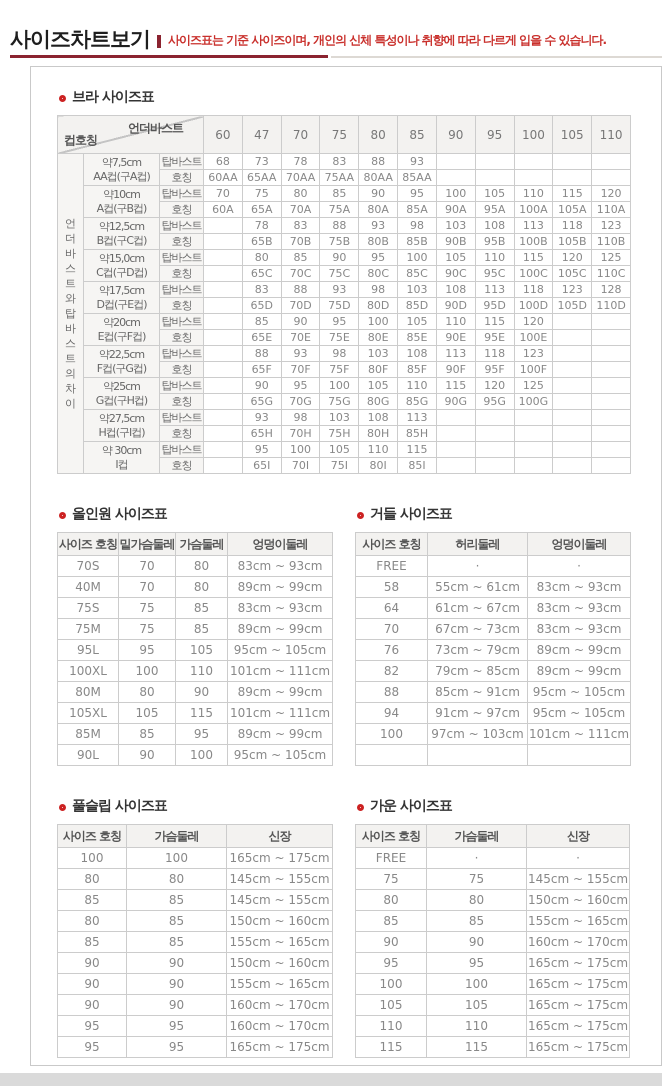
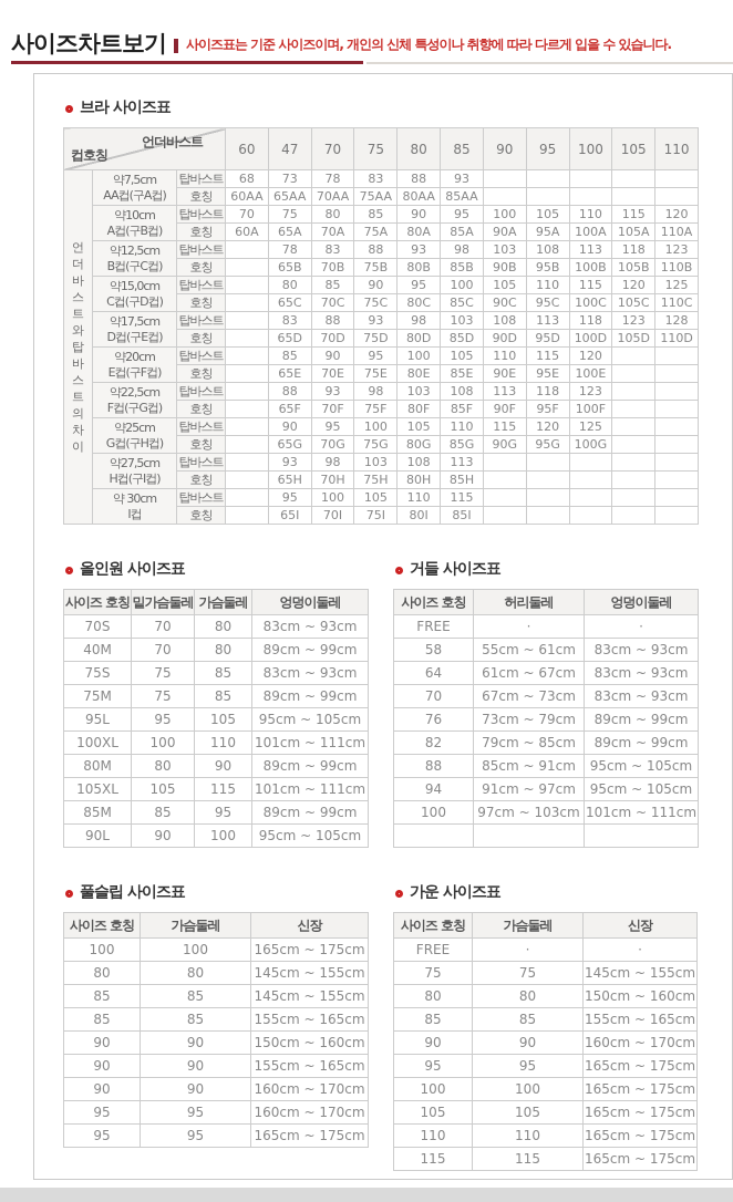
  사이즈차트보기
  사이즈표는 기준 사이즈이며, 개인의 신체 특성이나 취향에 따라 다르게 입을 수 있습니다.
  브라 사이즈표
  언더바스트컵호칭	60	47	70	75	80	85	90	95	100	105	110
  언 더 바 스 트 와 탑 바 스 트 의 차 이	약7,5cmAA컵(구A컵)	탑바스트	68	73	78	83	88	93
  호칭	60AA	65AA	70AA	75AA	80AA	85AA
  약10cmA컵(구B컵)	탑바스트	70	75	80	85	90	95	100	105	110	115	120
  호칭	60A	65A	70A	75A	80A	85A	90A	95A	100A	105A	110A
  약12,5cmB컵(구C컵)	탑바스트		78	83	88	93	98	103	108	113	118	123
  호칭		65B	70B	75B	80B	85B	90B	95B	100B	105B	110B
  약15,0cmC컵(구D컵)	탑바스트		80	85	90	95	100	105	110	115	120	125
  호칭		65C	70C	75C	80C	85C	90C	95C	100C	105C	110C
  약17,5cmD컵(구E컵)	탑바스트		83	88	93	98	103	108	113	118	123	128
  호칭		65D	70D	75D	80D	85D	90D	95D	100D	105D	110D
  약20cmE컵(구F컵)	탑바스트		85	90	95	100	105	110	115	120
  호칭		65E	70E	75E	80E	85E	90E	95E	100E
  약22,5cmF컵(구G컵)	탑바스트		88	93	98	103	108	113	118	123
  호칭		65F	70F	75F	80F	85F	90F	95F	100F
  약25cmG컵(구H컵)	탑바스트		90	95	100	105	110	115	120	125
  호칭		65G	70G	75G	80G	85G	90G	95G	100G
  약27,5cmH컵(구I컵)	탑바스트		93	98	103	108	113
  호칭		65H	70H	75H	80H	85H
  약 30cmI컵	탑바스트		95	100	105	110	115
  호칭		65I	70I	75I	80I	85I
  올인원 사이즈표
  사이즈 호칭	밑가슴둘레	가슴둘레	엉덩이둘레
  70S	70	80	83cm ~ 93cm
  40M	70	80	89cm ~ 99cm
  75S	75	85	83cm ~ 93cm
  75M	75	85	89cm ~ 99cm
  95L	95	105	95cm ~ 105cm
  100XL	100	110	101cm ~ 111cm
  80M	80	90	89cm ~ 99cm
  105XL	105	115	101cm ~ 111cm
  85M	85	95	89cm ~ 99cm
  90L	90	100	95cm ~ 105cm
  거들 사이즈표
  사이즈 호칭	허리둘레	엉덩이둘레
  FREE	·	·
  58	55cm ~ 61cm	83cm ~ 93cm
  64	61cm ~ 67cm	83cm ~ 93cm
  70	67cm ~ 73cm	83cm ~ 93cm
  76	73cm ~ 79cm	89cm ~ 99cm
  82	79cm ~ 85cm	89cm ~ 99cm
  88	85cm ~ 91cm	95cm ~ 105cm
  94	91cm ~ 97cm	95cm ~ 105cm
  100	97cm ~ 103cm	101cm ~ 111cm
  풀슬립 사이즈표
  사이즈 호칭	가슴둘레	신장
  100	100	165cm ~ 175cm
  80	80	145cm ~ 155cm
  85	85	145cm ~ 155cm
- 80	85	150cm ~ 160cm
  85	85	155cm ~ 165cm
  90	90	150cm ~ 160cm
  90	90	155cm ~ 165cm
  90	90	160cm ~ 170cm
  95	95	160cm ~ 170cm
  95	95	165cm ~ 175cm
  가운 사이즈표
  사이즈 호칭	가슴둘레	신장
  FREE	·	·
  75	75	145cm ~ 155cm
  80	80	150cm ~ 160cm
  85	85	155cm ~ 165cm
  90	90	160cm ~ 170cm
  95	95	165cm ~ 175cm
  100	100	165cm ~ 175cm
  105	105	165cm ~ 175cm
  110	110	165cm ~ 175cm
  115	115	165cm ~ 175cm
